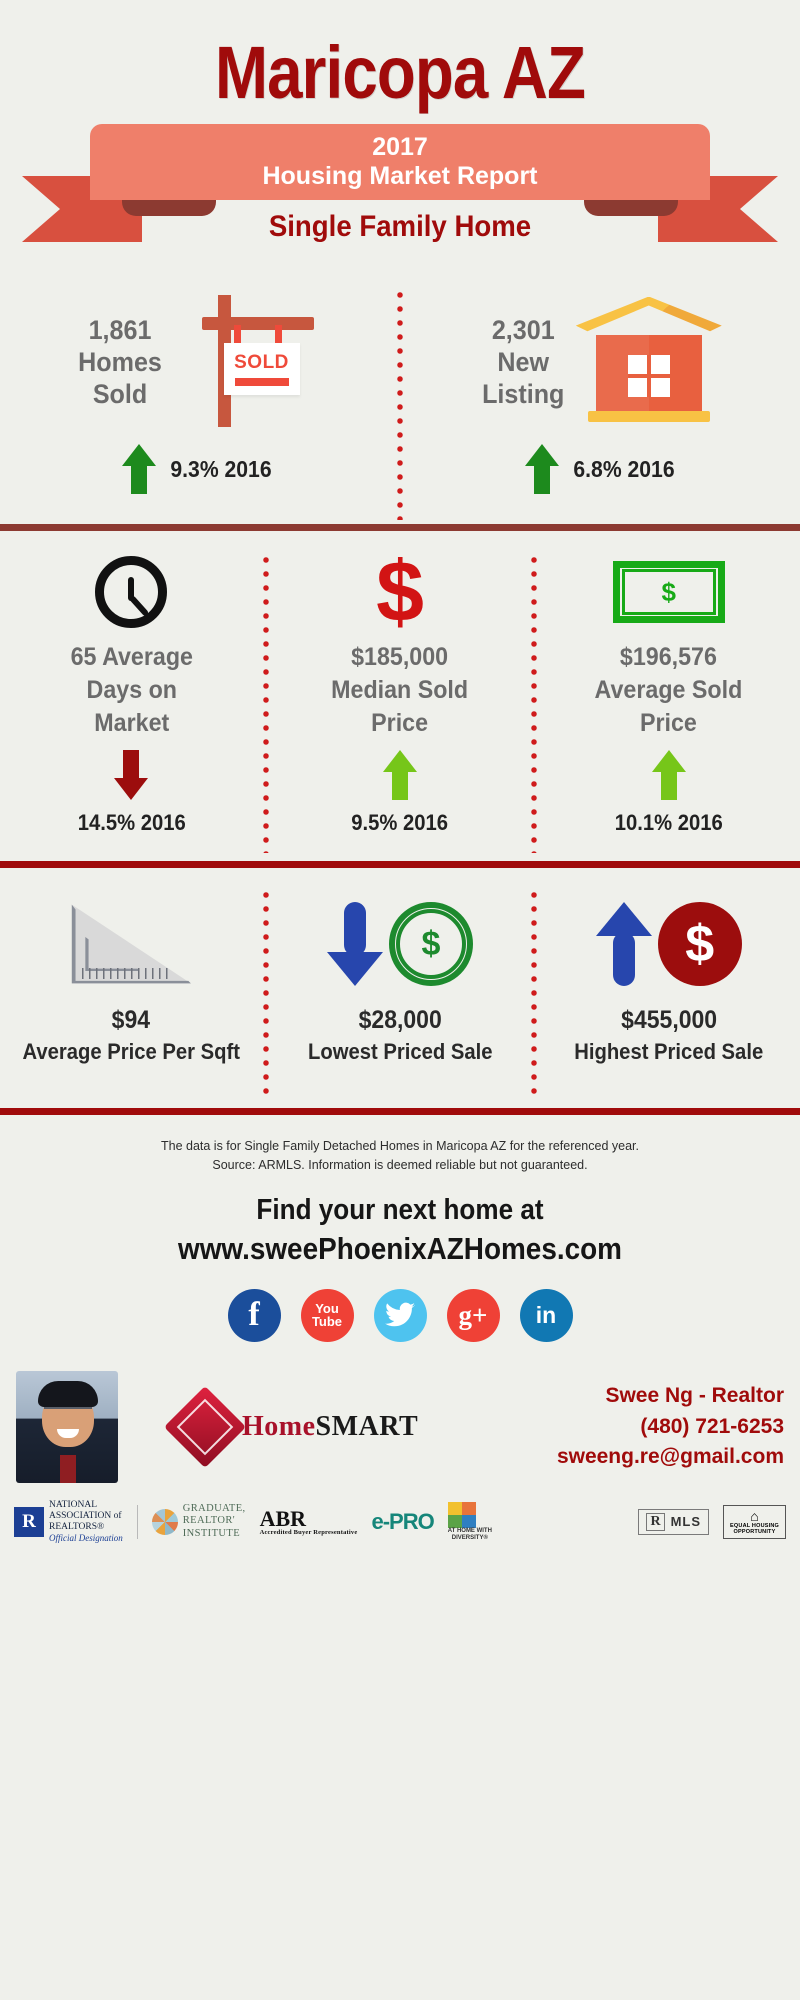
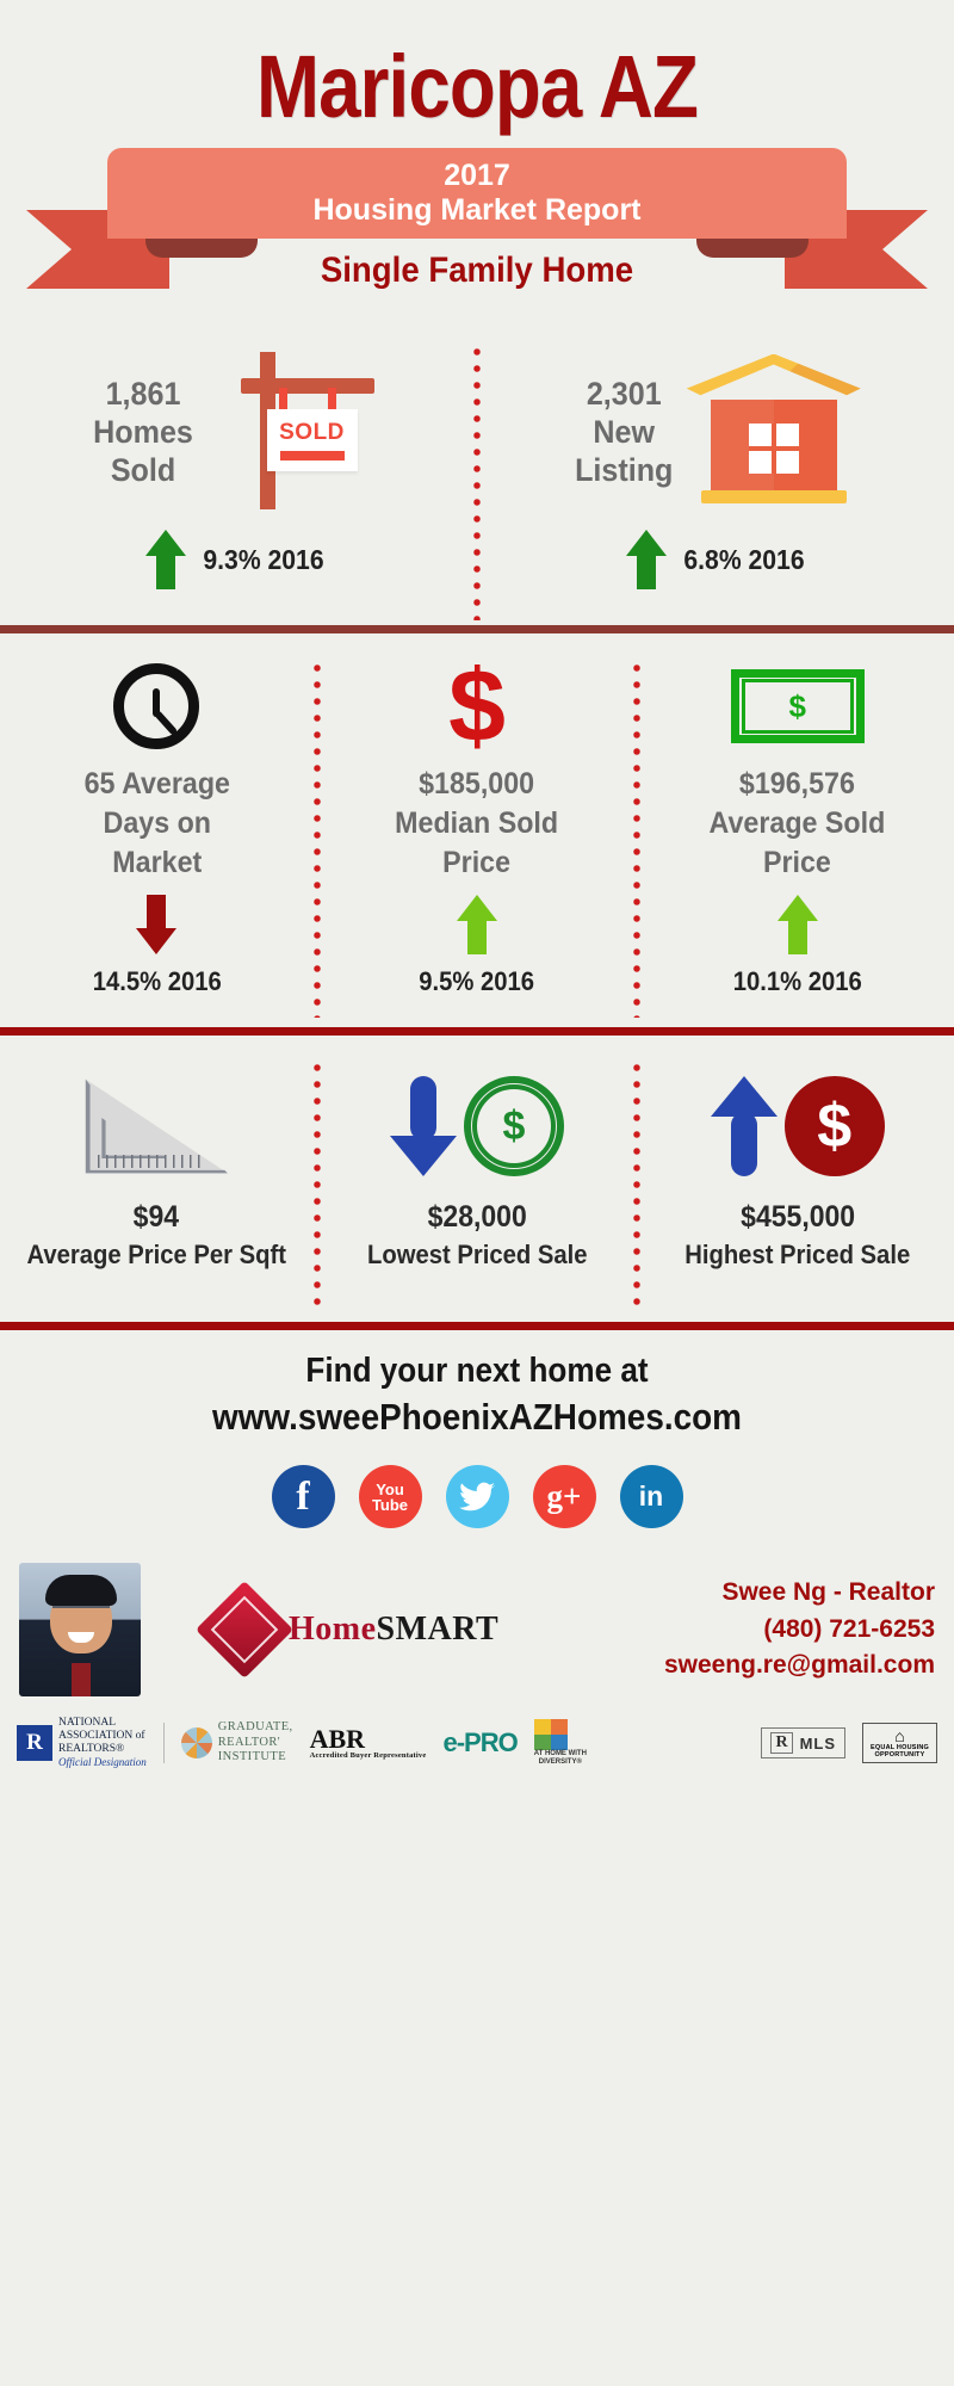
  Maricopa AZ
  2017
  Housing Market Report
  Single Family Home
  1,861
  Homes
  Sold
  SOLD
  9.3% 2016
  2,301
  New
  Listing
  6.8% 2016
  65 Average
  Days on
  Market
  14.5% 2016
  $
  $185,000
  Median Sold
  Price
  9.5% 2016
  $
  $196,576
  Average Sold
  Price
  10.1% 2016
  $94
  Average Price Per Sqft
  $
  $28,000
  Lowest Priced Sale
  $
  $455,000
  Highest Priced Sale
- The data is for Single Family Detached Homes in Maricopa AZ for the referenced year.
- Source: ARMLS. Information is deemed reliable but not guaranteed.
  Find your next home at
  www.sweePhoenixAZHomes.com
  f
  You
  Tube
  g+
  in
  HomeSMART
  Swee Ng - Realtor
  (480) 721-6253
  sweeng.re@gmail.com
  R
  NATIONAL
  ASSOCIATION of
  REALTORS®
  Official Designation
  GRADUATE,
  REALTOR'
  INSTITUTE
  ABR
  e-PRO
  R
  MLS
  ⌂
